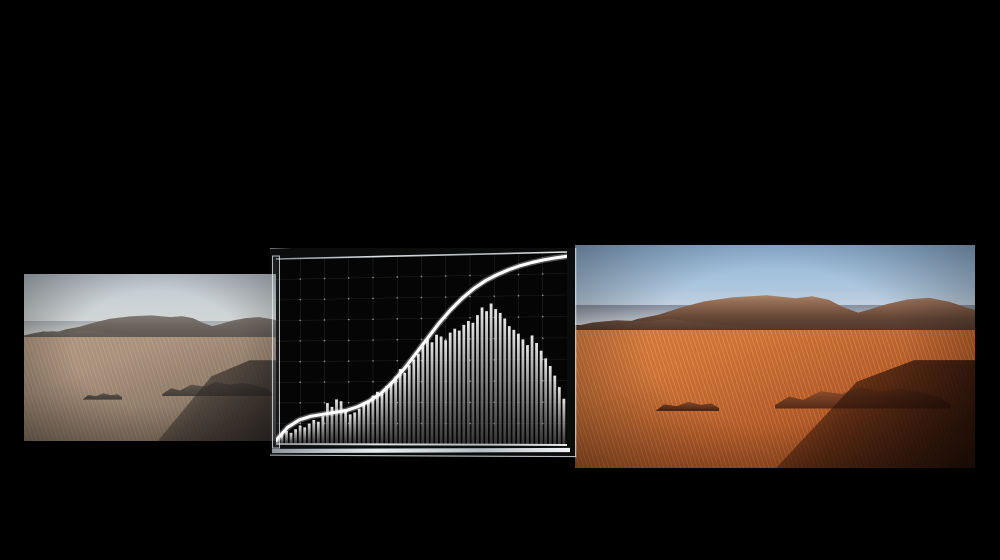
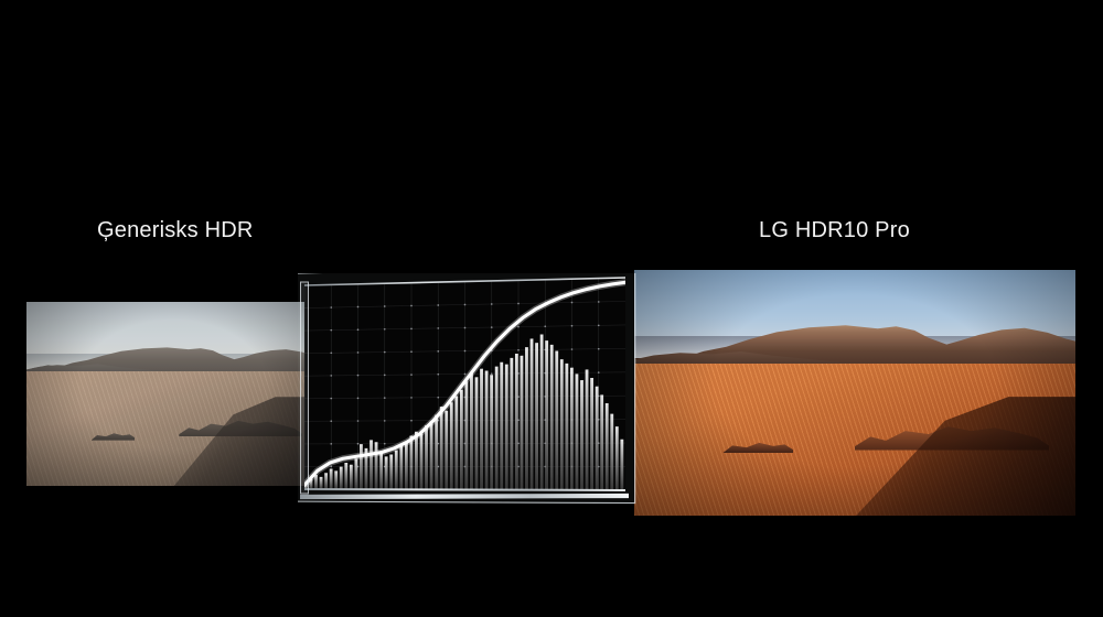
+ Ģenerisks HDR
+ LG HDR10 Pro
